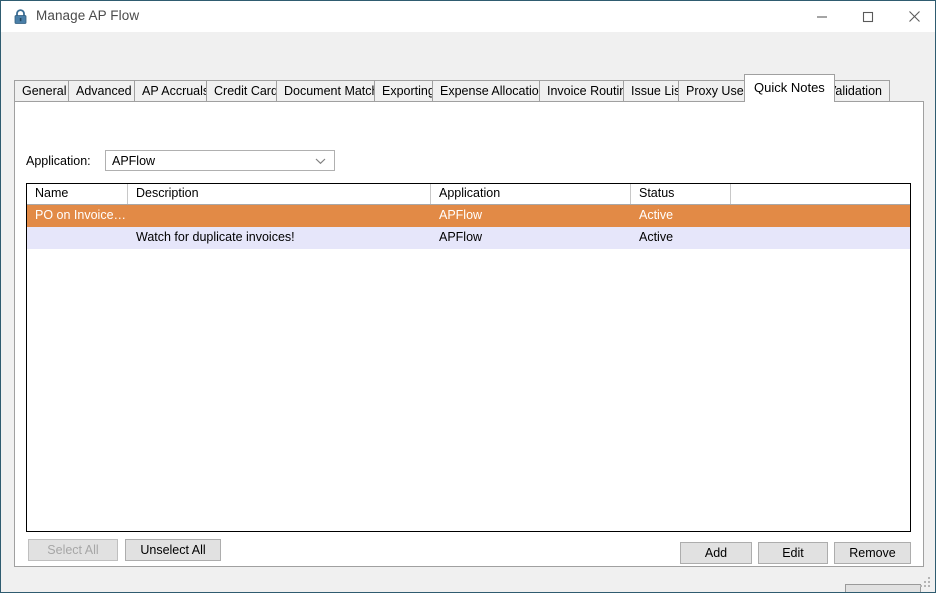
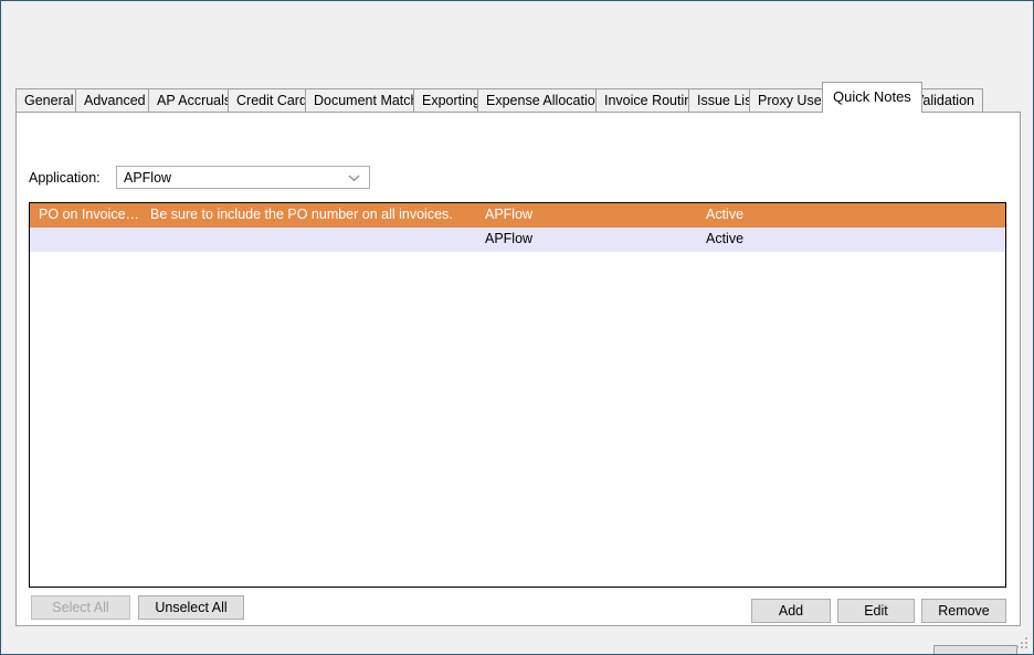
- Manage AP Flow
  General
  Advanced
  AP Accrual
  Credit Card
  Document Matc
  Exportin
  Expense Allocatio
  Invoice Routi
  Issue Li
  Proxy Use
  Quick Notes
  alidation
  Application:
  APFlow
- Name
- Description
- Application
- Status
  PO on Invoice (t
+ Be sure to include the PO number on all invoices.
  APFlow
  Active
- Watch for duplicate invoices!
  APFlow
  Active
  Select All
  Unselect All
  Add
  Edit
  Remove
